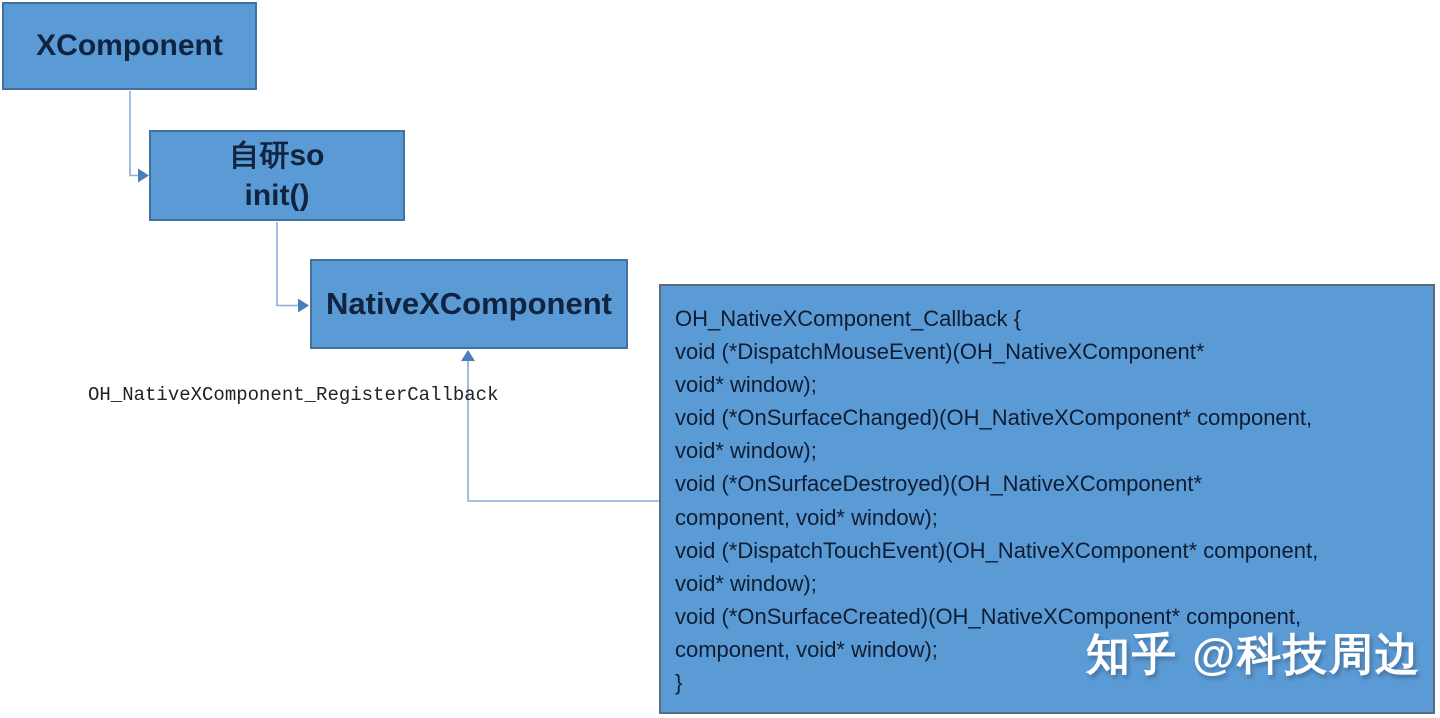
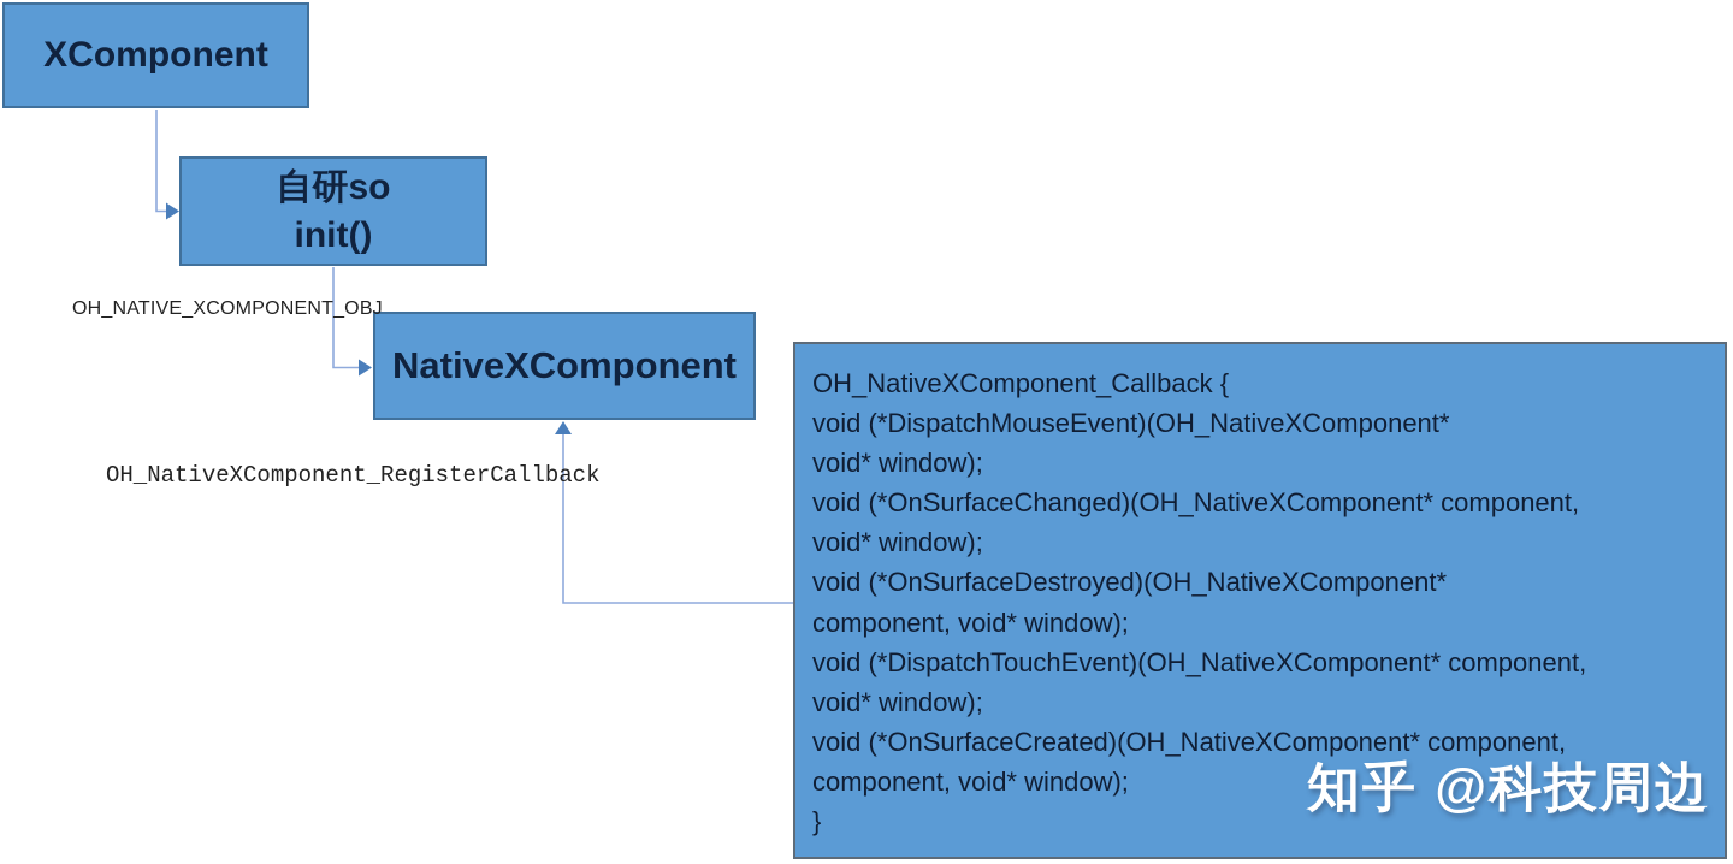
  XComponent
  自研so
  init()
  NativeXComponent
  OH_NativeXComponent_Callback {
  void (*DispatchMouseEvent)(OH_NativeXComponent*
  void* window);
  void (*OnSurfaceChanged)(OH_NativeXComponent* component,
  void* window);
  void (*OnSurfaceDestroyed)(OH_NativeXComponent*
  component, void* window);
  void (*DispatchTouchEvent)(OH_NativeXComponent* component,
  void* window);
  void (*OnSurfaceCreated)(OH_NativeXComponent* component,
  component, void* window);
  }
+ OH_NATIVE_XCOMPONENT_OBJ
  OH_NativeXComponent_RegisterCallback
  知乎 @科技周边
